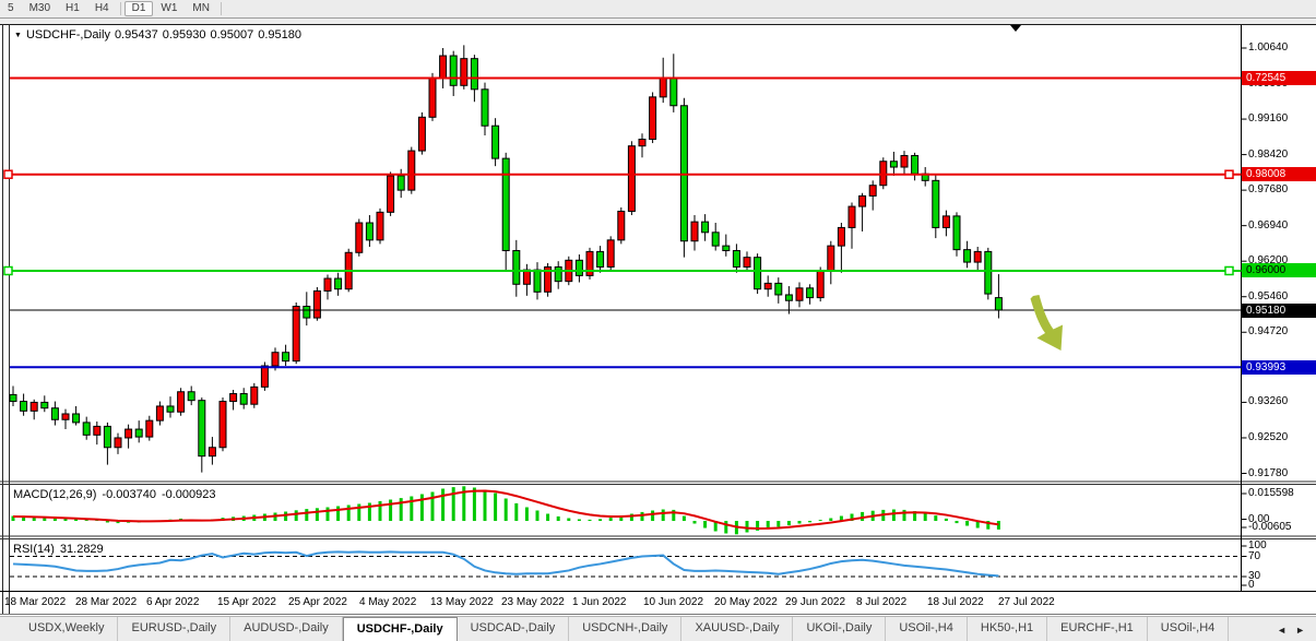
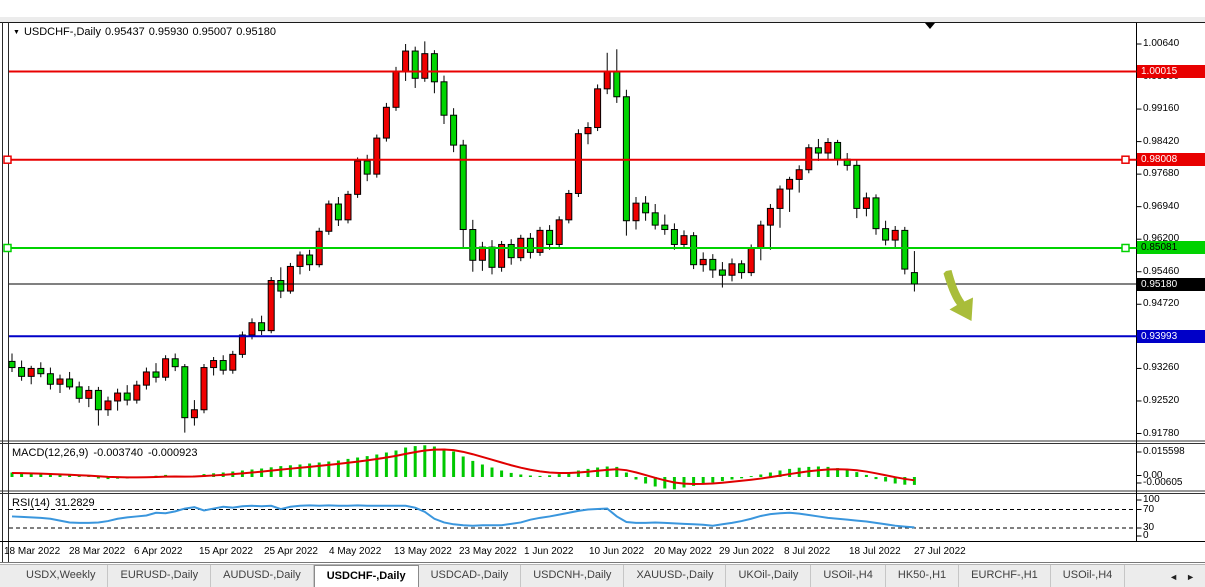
- 5
- M30
- H1
- H4
- D1
- W1
- MN
  USDCHF-,Daily 0.95437 0.95930 0.95007 0.95180
  1.00640
  0.99160
  0.98420
  0.97680
  0.96940
  0.96200
  0.95460
  0.94720
  0.93260
  0.92520
  0.91780
- 0.72545
+ 1.00015
  0.98008
- 0.96000
+ 0.85081
  0.95180
  0.93993
  MACD(12,26,9) -0.003740 -0.000923
  RSI(14) 31.2829
  0.015598
  0.00
  -0.00605
  100
  70
  30
  0
  18 Mar 2022
  28 Mar 2022
  6 Apr 2022
  15 Apr 2022
  25 Apr 2022
  4 May 2022
  13 May 2022
  23 May 2022
  1 Jun 2022
  10 Jun 2022
  20 May 2022
  29 Jun 2022
  8 Jul 2022
  18 Jul 2022
  27 Jul 2022
  USDX,Weekly
  EURUSD-,Daily
  AUDUSD-,Daily
  USDCHF-,Daily
  USDCAD-,Daily
  USDCNH-,Daily
  XAUUSD-,Daily
  UKOil-,Daily
  USOil-,H4
  HK50-,H1
  EURCHF-,H1
  USOil-,H4
  ◄
  ►
